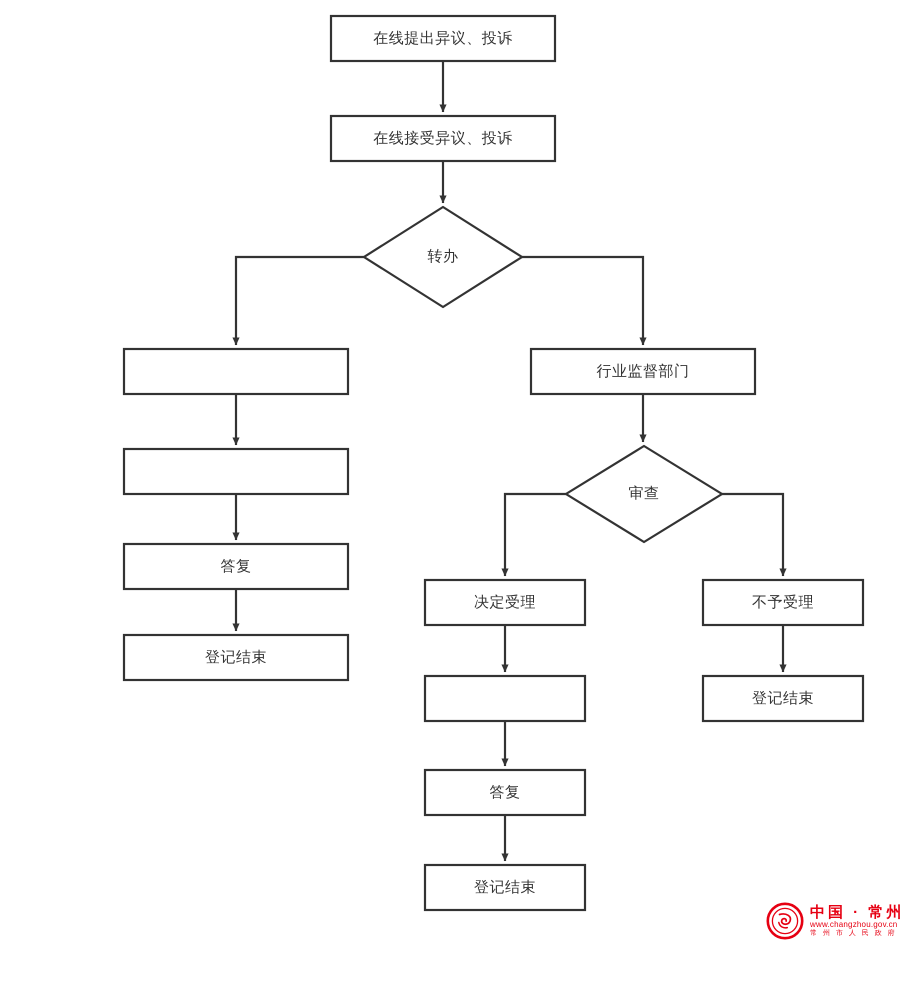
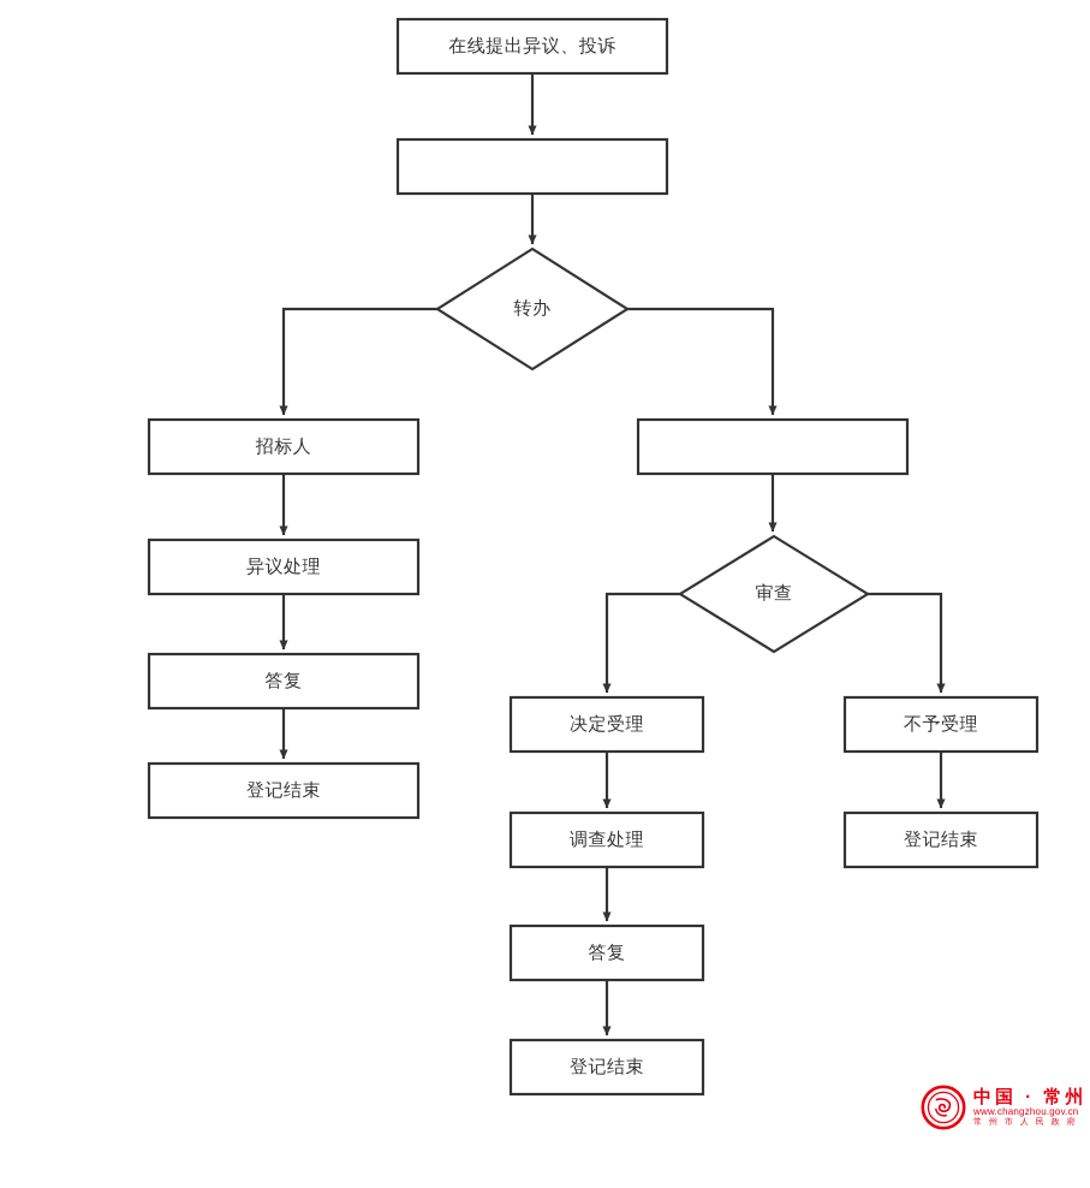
  在线提出异议、投诉
- 在线接受异议、投诉
  转办
+ 招标人
+ 异议处理
  答复
  登记结束
- 行业监督部门
  审查
  决定受理
+ 调查处理
  答复
  登记结束
  不予受理
  登记结束
  中国 · 常州
  www.changzhou.gov.cn
